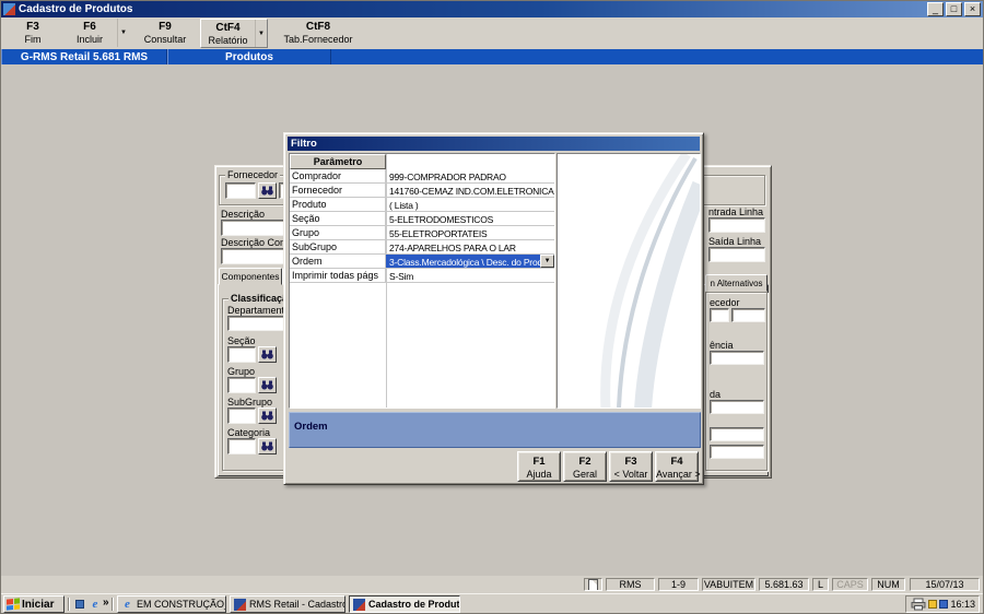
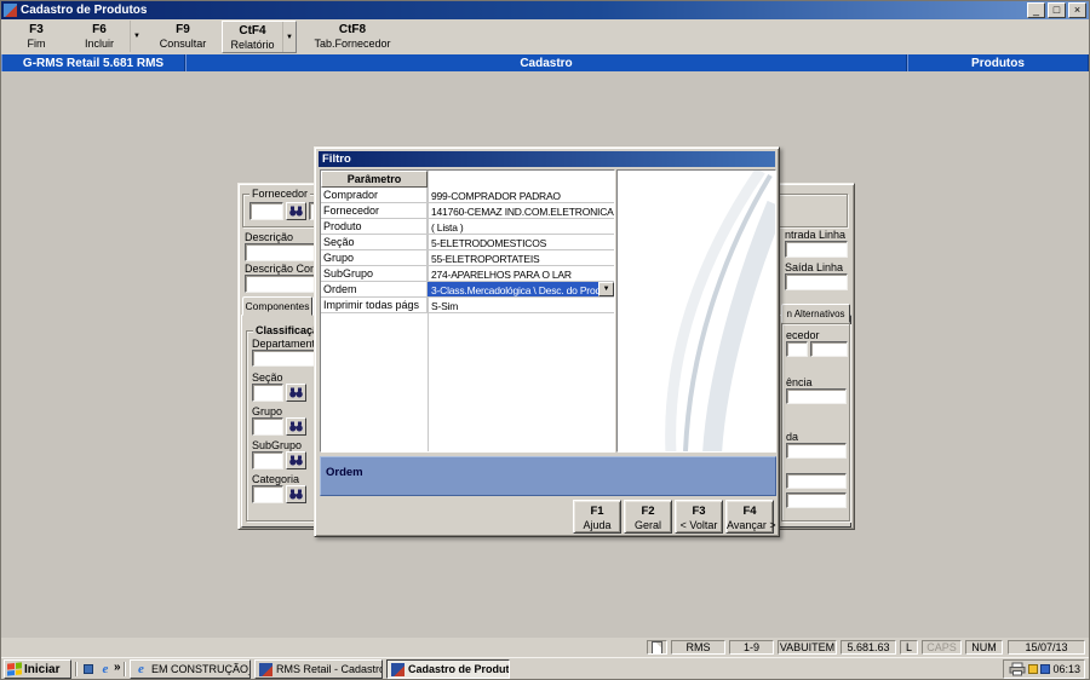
  Cadastro de Produtos
  _
  □
  ×
  F3
  Fim
  F6
  Incluir
  F9
  Consultar
  CtF4
  Relatório
  CtF8
  Tab.Fornecedor
  G-RMS Retail 5.681 RMS
+ Cadastro
  Produtos
  Fornecedor
  Descrição
  Descrição Co
  Componentes
  Classificaç
  Departamen
  Seção
  Grupo
  SubGrupo
  Categoria
  ntrada Linha
  Saída Linha
  n Alternativos
  ecedor
  ência
  da
  Filtro
  Parâmetro
  Comprador
  999-COMPRADOR PADRAO
  Fornecedor
  141760-CEMAZ IND.COM.ELETRONICA
  Produto
  ( Lista )
  Seção
  5-ELETRODOMESTICOS
  Grupo
  55-ELETROPORTATEIS
  SubGrupo
  274-APARELHOS PARA O LAR
  Ordem
  3-Class.Mercadológica \ Desc. do Pro
  Imprimir todas págs
  S-Sim
  Ordem
  F1
  Ajuda
  F2
  Geral
  F3
  < Voltar
  F4
  Avançar >
  RMS
  1-9
  VABUITEM
  5.681.63
  L
  CAPS
  NUM
  15/07/13
  Iniciar
  e
  »
  e
  RMS Retail - Cadastr
  Cadastro de Produt
- 16:13
+ 06:13
